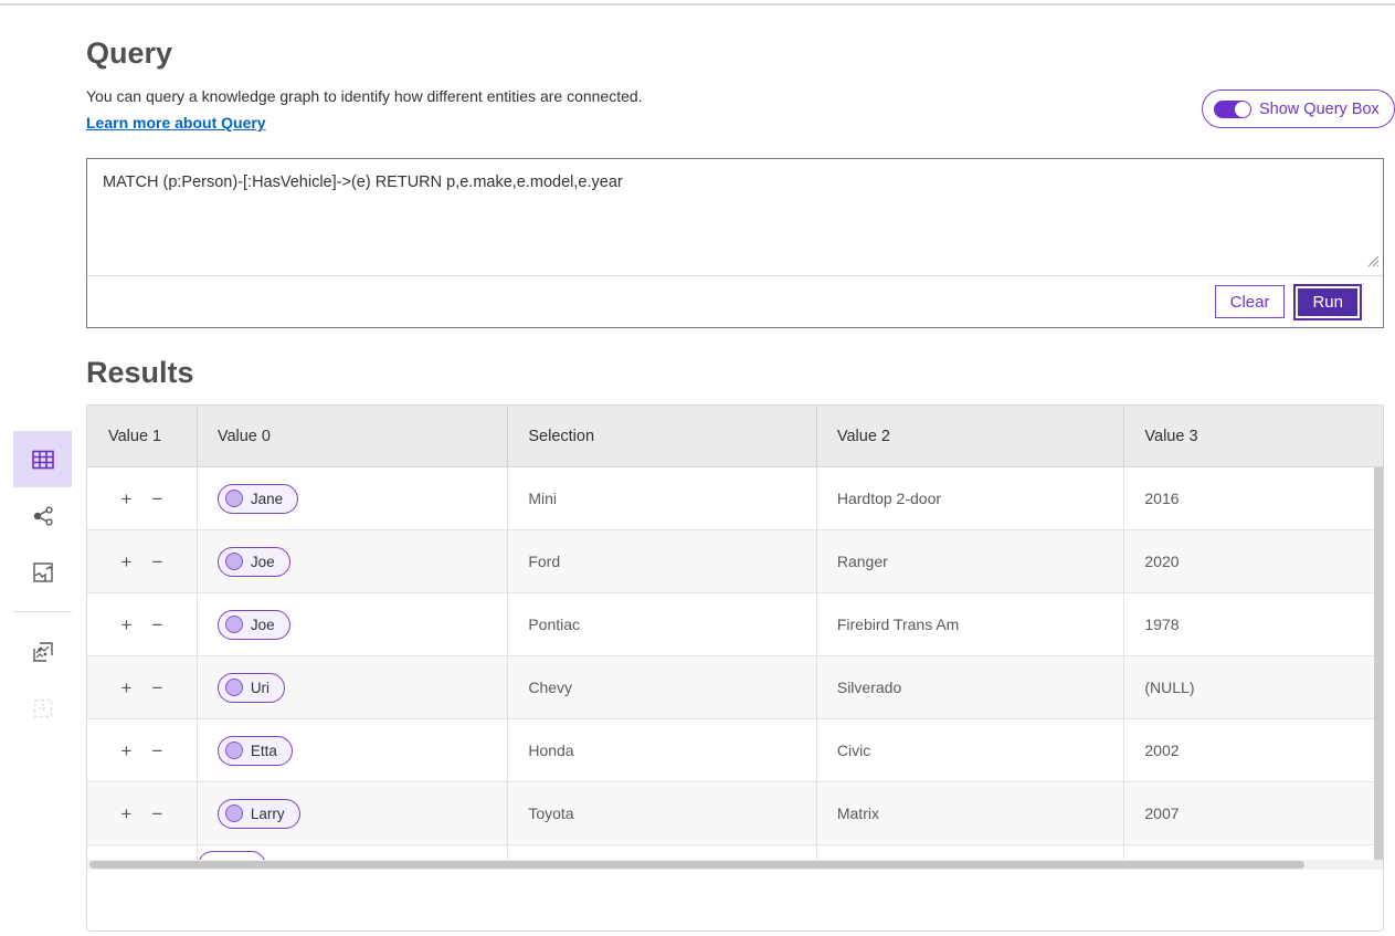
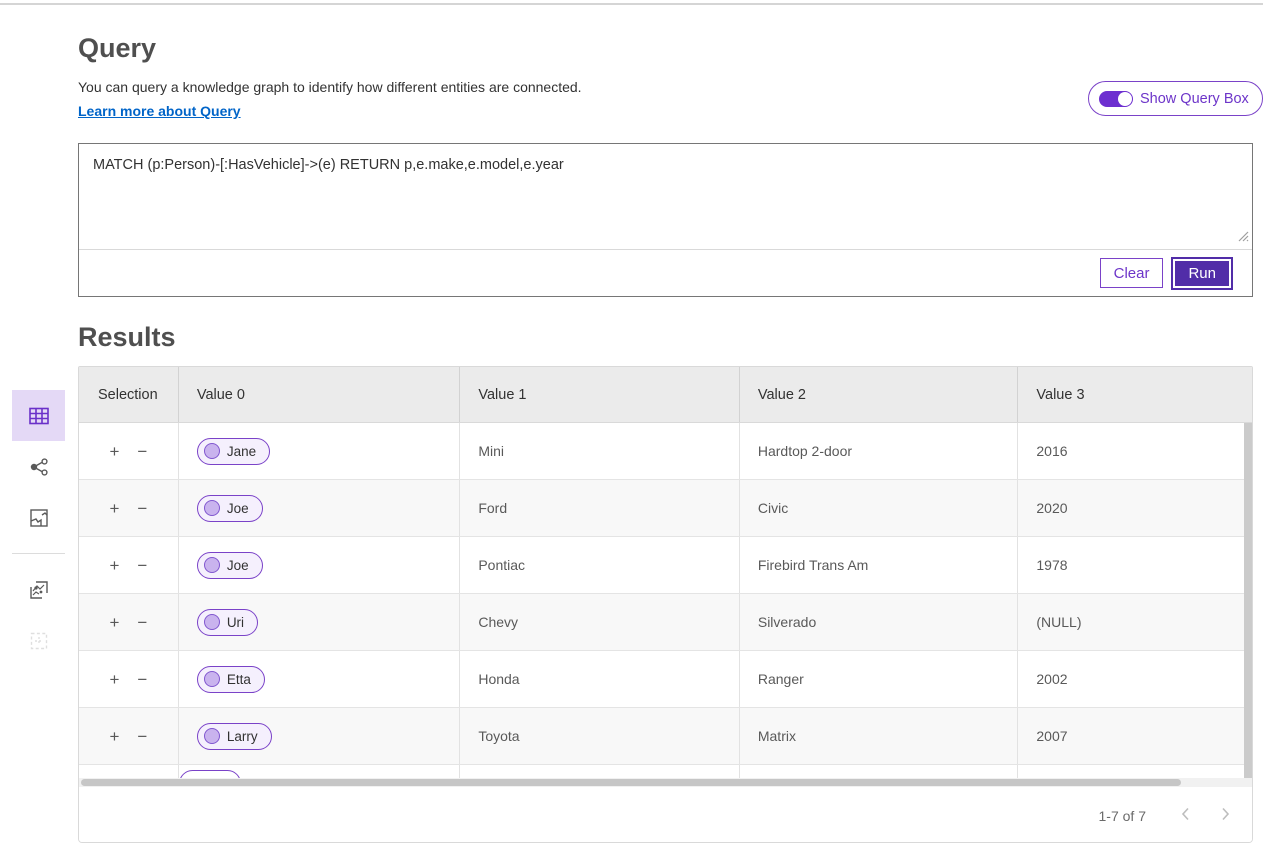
  Query
  You can query a knowledge graph to identify how different entities are connected.
  Learn more about Query
  Show Query Box
  MATCH (p:Person)-[:HasVehicle]->(e) RETURN p,e.make,e.model,e.year
  Clear
  Run
  Results
- Value 1
+ Selection
  Value 0
- Selection
+ Value 1
  Value 2
  Value 3
  +
  −
  Jane
  Mini
  Hardtop 2-door
  2016
  +
  −
  Joe
  Ford
- Ranger
+ Civic
  2020
  +
  −
  Joe
  Pontiac
  Firebird Trans Am
  1978
  +
  −
  Uri
  Chevy
  Silverado
  (NULL)
  +
  −
  Etta
  Honda
- Civic
+ Ranger
  2002
  +
  −
  Larry
  Toyota
  Matrix
  2007
+ 1-7 of 7
